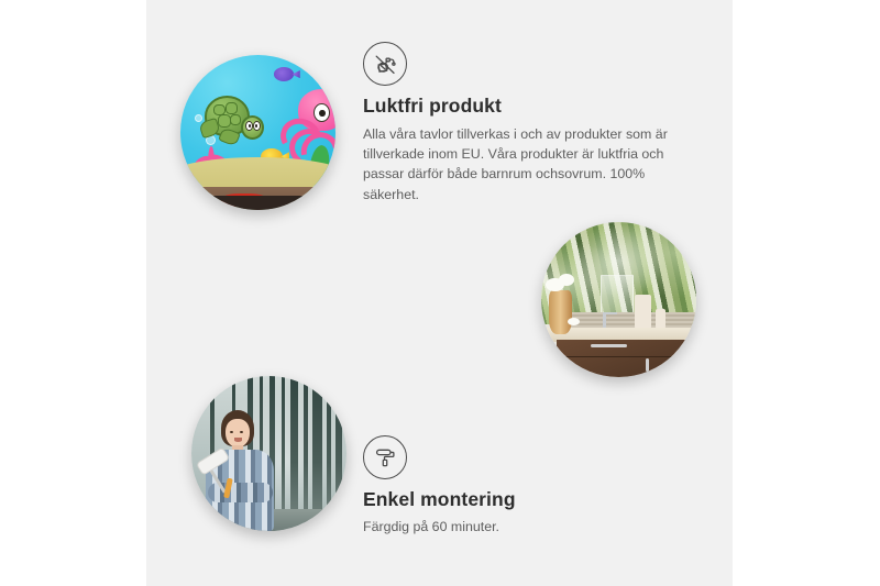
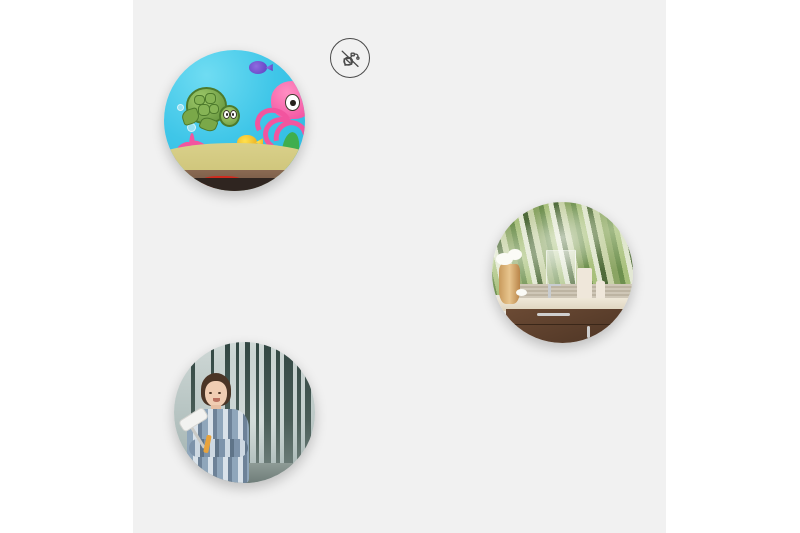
- Luktfri produkt
- Alla våra tavlor tillverkas i och av produkter som är tillverkade inom EU. Våra produkter är luktfria och passar därför både barnrum ochsovrum. 100% säkerhet.
- Enkel montering
- Färgdig på 60 minuter.
